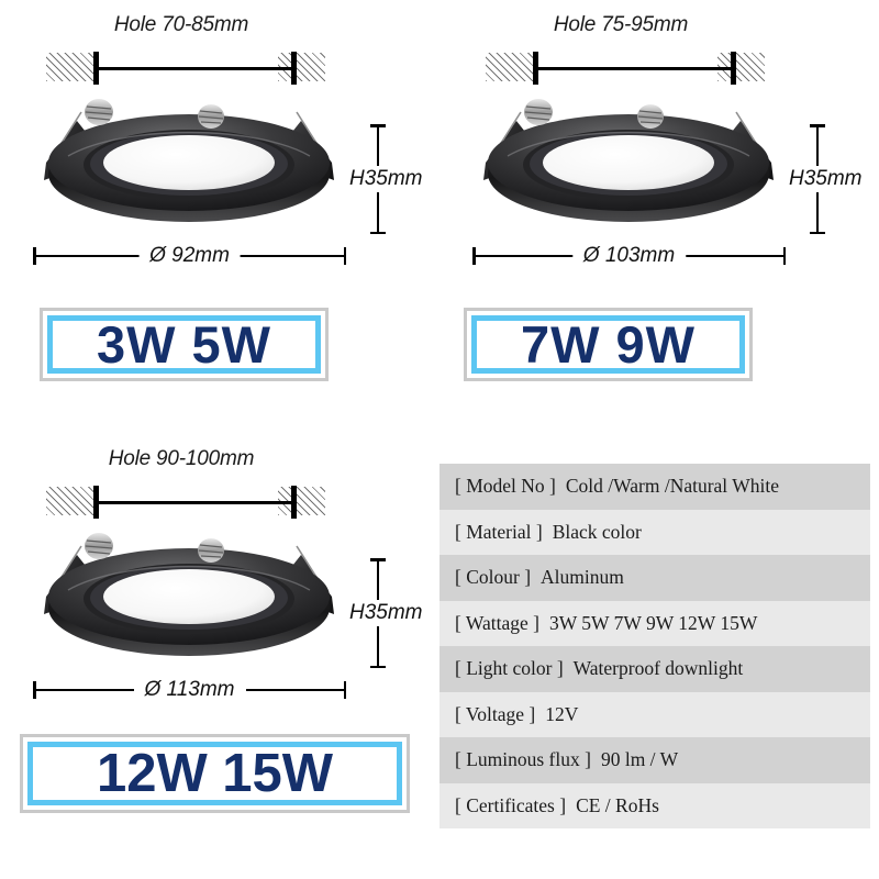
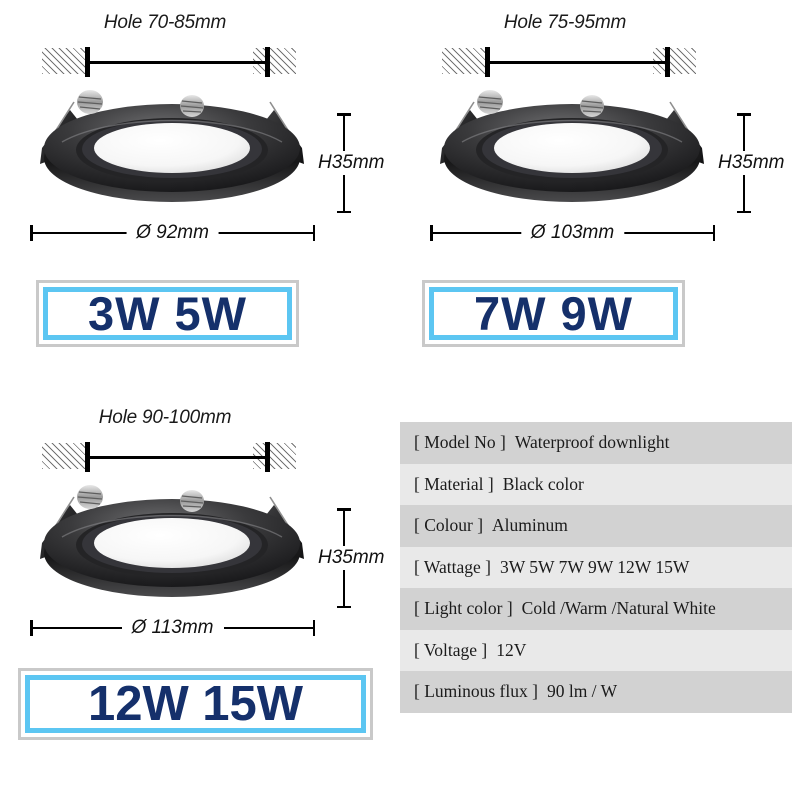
  Hole 70-85mm
  Ø 92mm
  H35mm
  3W 5W
  Hole 75-95mm
  Ø 103mm
  H35mm
  7W 9W
  Hole 90-100mm
  Ø 113mm
  H35mm
  12W 15W
  [ Model No ]
- Cold /Warm /Natural White
+ Waterproof downlight
  [ Material ]
  Black color
  [ Colour ]
  Aluminum
  [ Wattage ]
  3W 5W 7W 9W 12W 15W
  [ Light color ]
- Waterproof downlight
+ Cold /Warm /Natural White
  [ Voltage ]
  12V
  [ Luminous flux ]
  90 lm / W
- [ Certificates ]
- CE / RoHs
